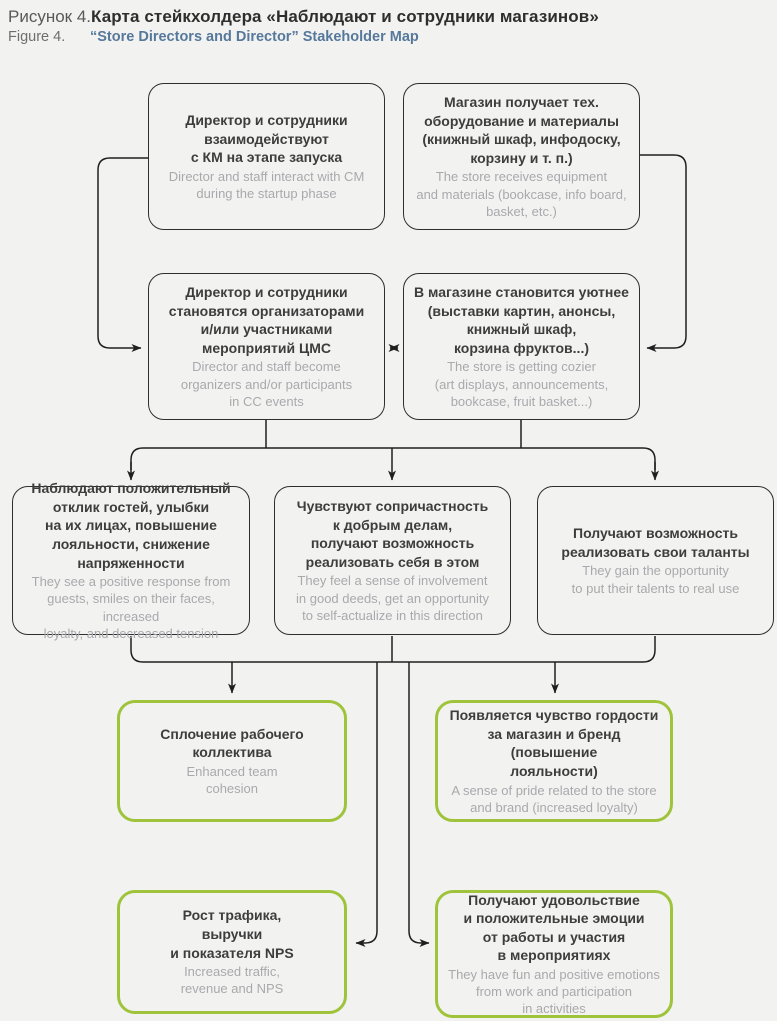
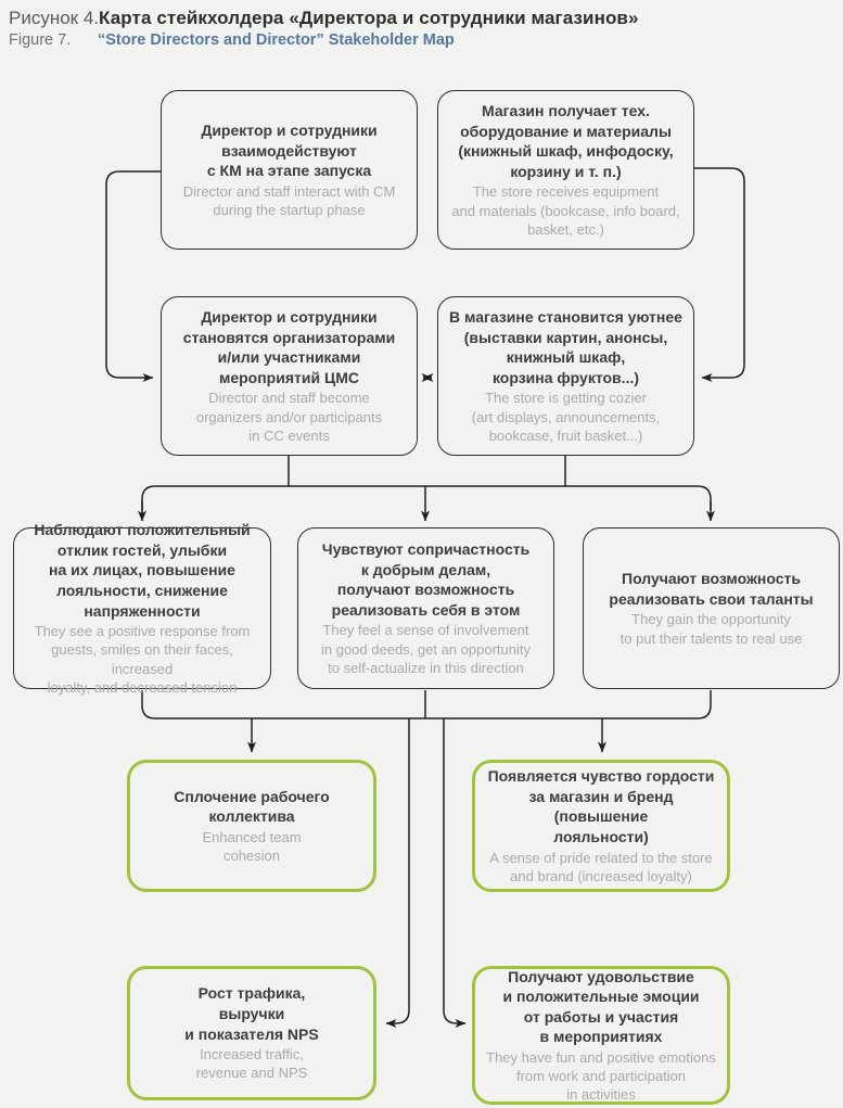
  Рисунок 4.
- Карта стейкхолдера «Наблюдают и сотрудники магазинов»
+ Карта стейкхолдера «Директора и сотрудники магазинов»
- Figure 4.
+ Figure 7.
  “Store Directors and Director” Stakeholder Map
  Директор и сотрудники
  взаимодействуют
  с КМ на этапе запуска
  Director and staff interact with CM
  during the startup phase
  Магазин получает тех.
  оборудование и материалы
  (книжный шкаф, инфодоску,
  корзину и т. п.)
  The store receives equipment
  and materials (bookcase, info board,
  basket, etc.)
  Директор и сотрудники
  становятся организаторами
  и/или участниками
  мероприятий ЦМС
  Director and staff become
  organizers and/or participants
  in CC events
  В магазине становится уютнее
  (выставки картин, анонсы,
  книжный шкаф,
  корзина фруктов...)
  The store is getting cozier
  (art displays, announcements,
  bookcase, fruit basket...)
  Наблюдают положительный
  отклик гостей, улыбки
  на их лицах, повышение
  лояльности, снижение
  напряженности
  They see a positive response from
  guests, smiles on their faces, increased
  loyalty, and decreased tension
  Чувствуют сопричастность
  к добрым делам,
  получают возможность
  реализовать себя в этом
  They feel a sense of involvement
  in good deeds, get an opportunity
  to self-actualize in this direction
  Получают возможность
  реализовать свои таланты
  They gain the opportunity
  to put their talents to real use
  Сплочение рабочего коллектива
  Enhanced team
  cohesion
  Появляется чувство гордости
  за магазин и бренд (повышение
  лояльности)
  A sense of pride related to the store
  and brand (increased loyalty)
  Рост трафика,
  выручки
  и показателя NPS
  Increased traffic,
  revenue and NPS
  Получают удовольствие
  и положительные эмоции
  от работы и участия
  в мероприятиях
  They have fun and positive emotions
  from work and participation
  in activities
